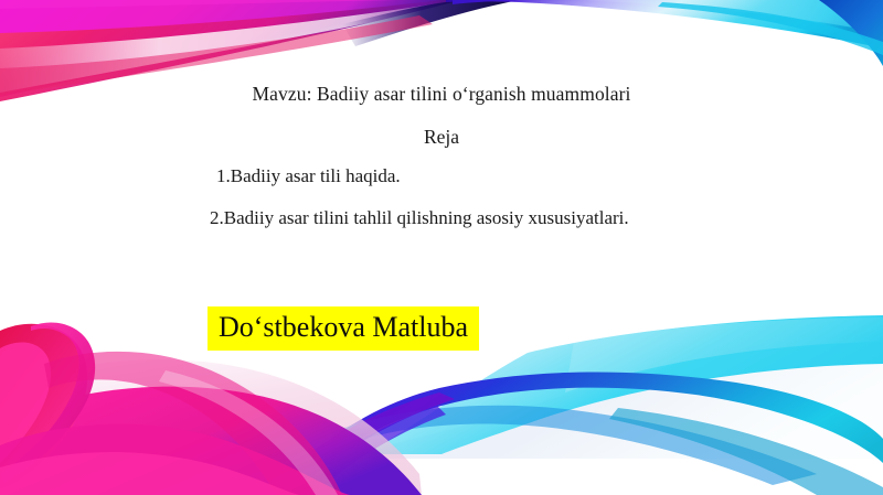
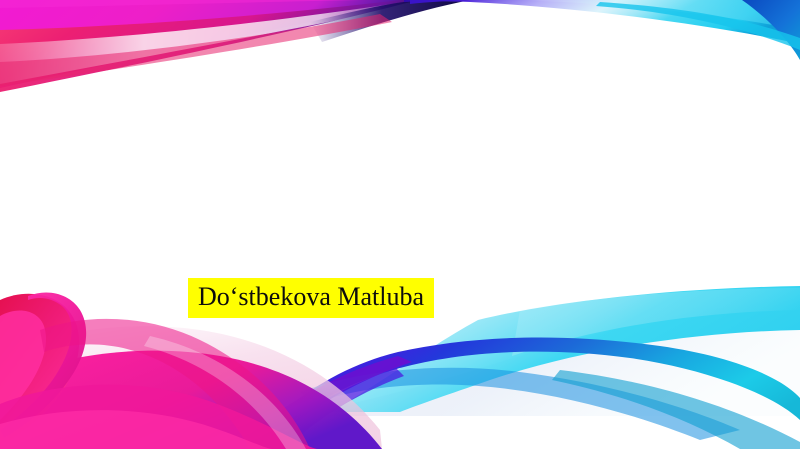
- Mavzu: Badiiy asar tilini oʻrganish muammolari
- Reja
- 1.Badiiy asar tili haqida.
- 2.Badiiy asar tilini tahlil qilishning asosiy xususiyatlari.
  Doʻstbekova Matluba
